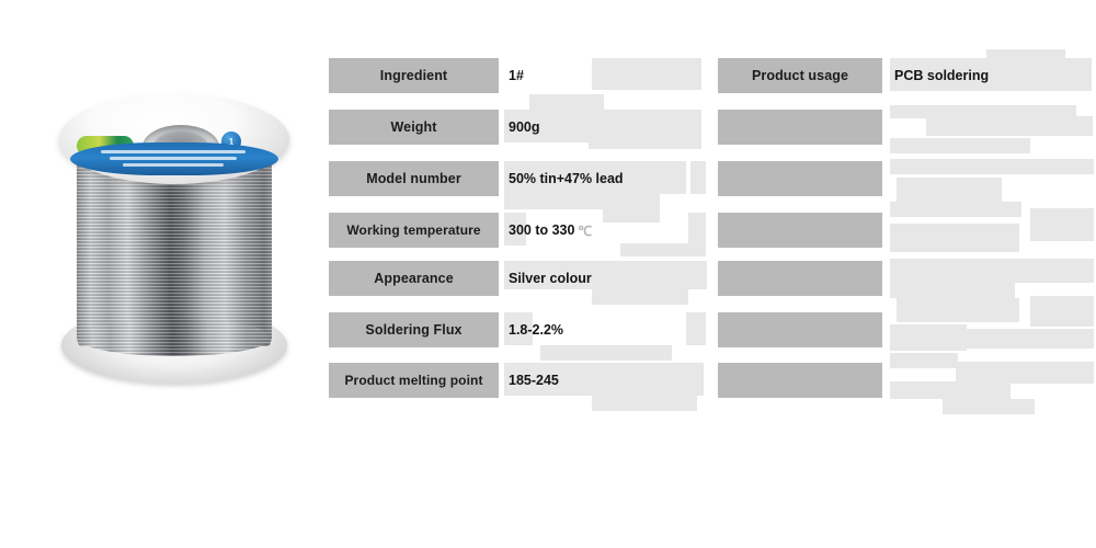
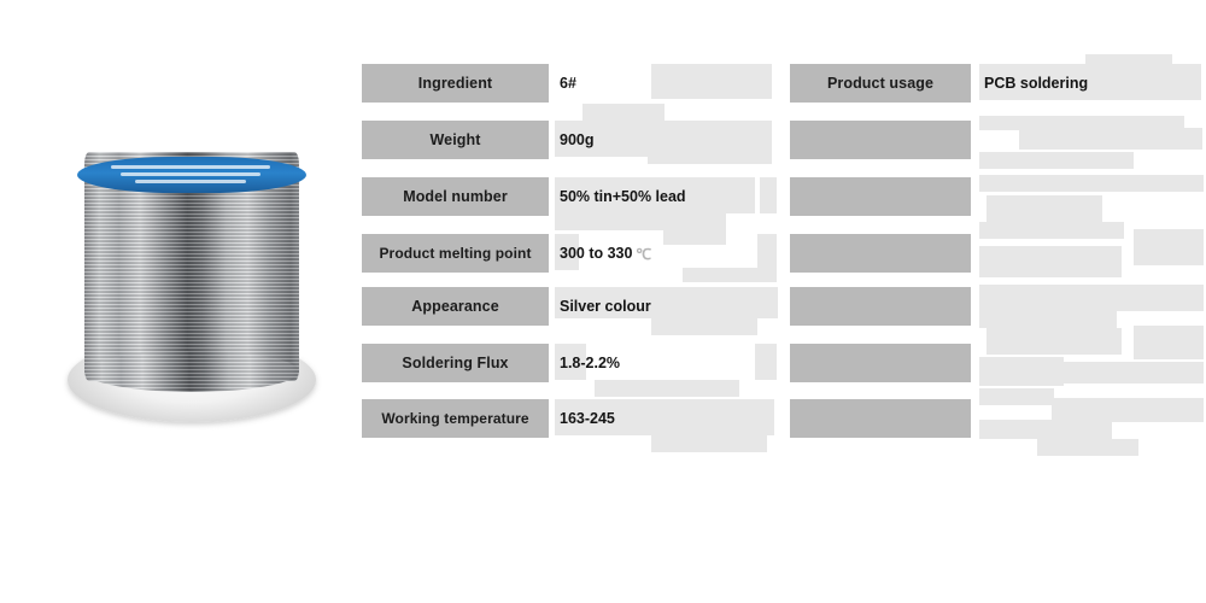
- 1
  Ingredient
- 1#
+ 6#
  Weight
  900g
  Model number
- 50% tin+47% lead
+ 50% tin+50% lead
- Working temperature
+ Product melting point
  300 to 330
  ℃
  Appearance
  Silver colour
  Soldering Flux
  1.8-2.2%
- Product melting point
+ Working temperature
- 185-245
+ 163-245
  Product usage
  PCB soldering
